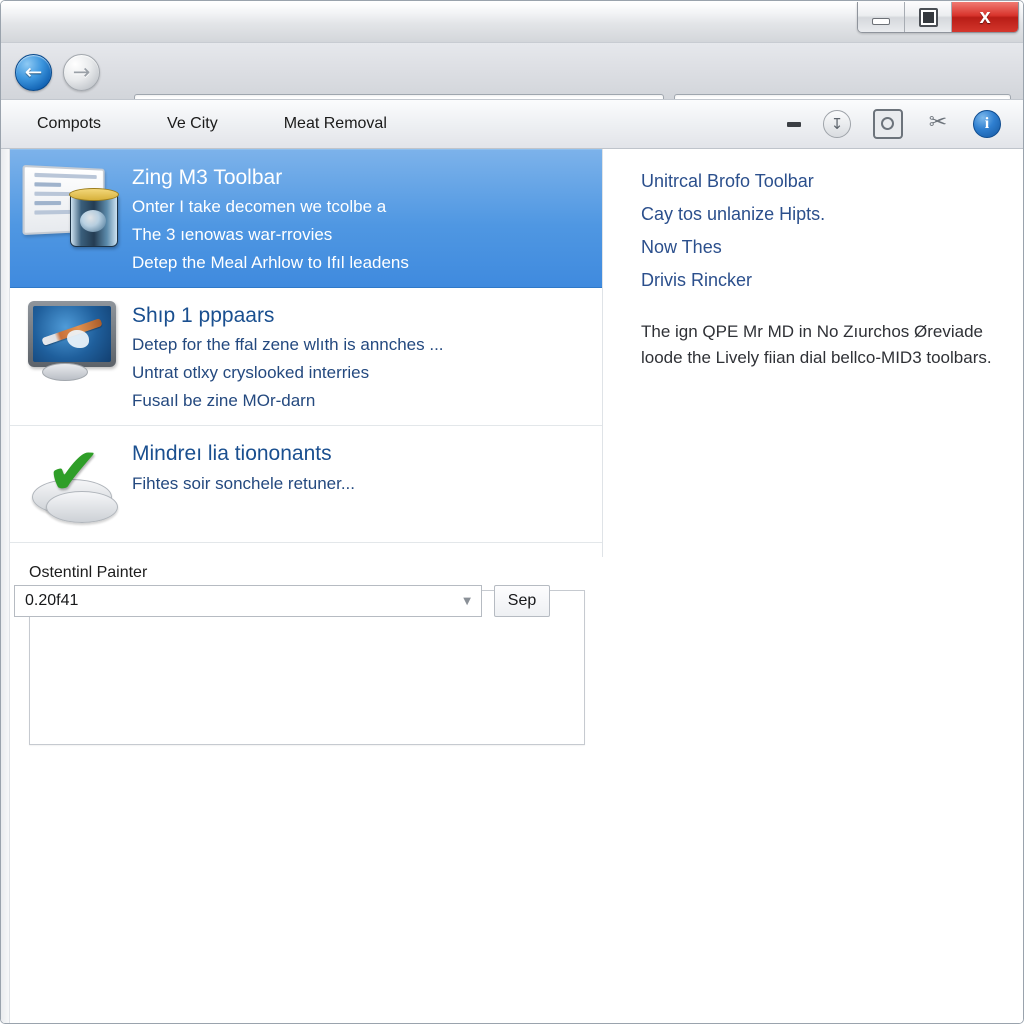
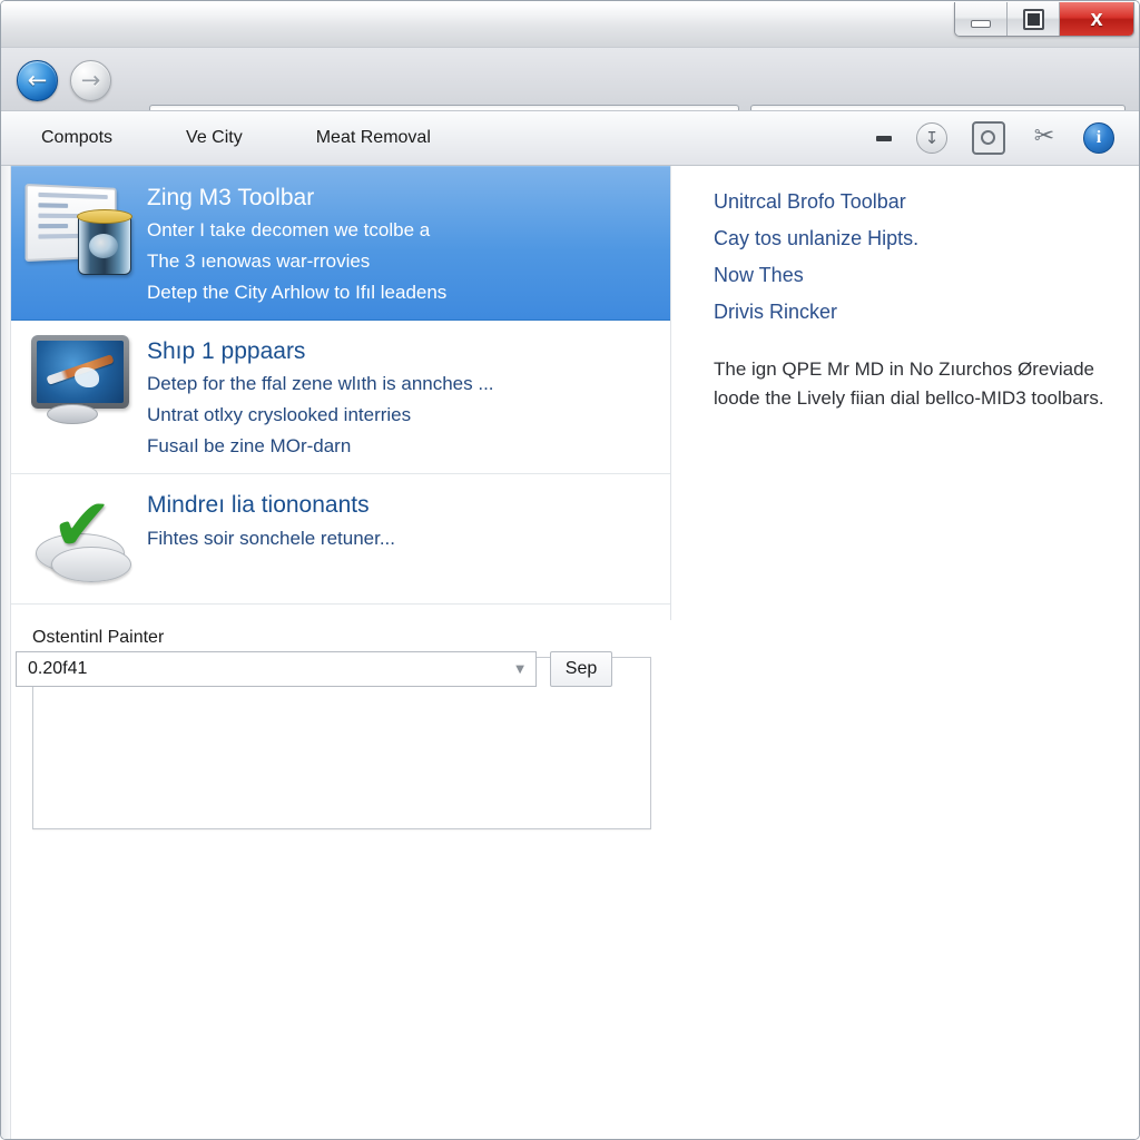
  x
  ←
  →
  Compots
  Ve City
  Meat Removal
  ↧
  ✂
  i
  Zing M3 Toolbar
  Onter I take decomen we tcolbe a
  The 3 ıenowas war-rrovies
- Detep the Meal Arhlow to Ifıl leadens
+ Detep the City Arhlow to Ifıl leadens
  Shıp 1 pppaars
  Detep for the ffal zene wlıth is annches ...
  Untrat otlxy cryslooked interries
  Fusaıl be zine MOr-darn
  ✔
  Mindreı lia tiononants
  Fihtes soir sonchele retuner...
  Unitrcal Brofo Toolbar
  Cay tos unlanize Hipts.
  Now Thes
  Drivis Rincker
  The ign QPE Mr MD in No Zıurchos Øreviade loode the Lively fiian dial bellco-MID3 toolbars.
  Ostentinl Painter
  0.20f41
  ▼
  Sep
